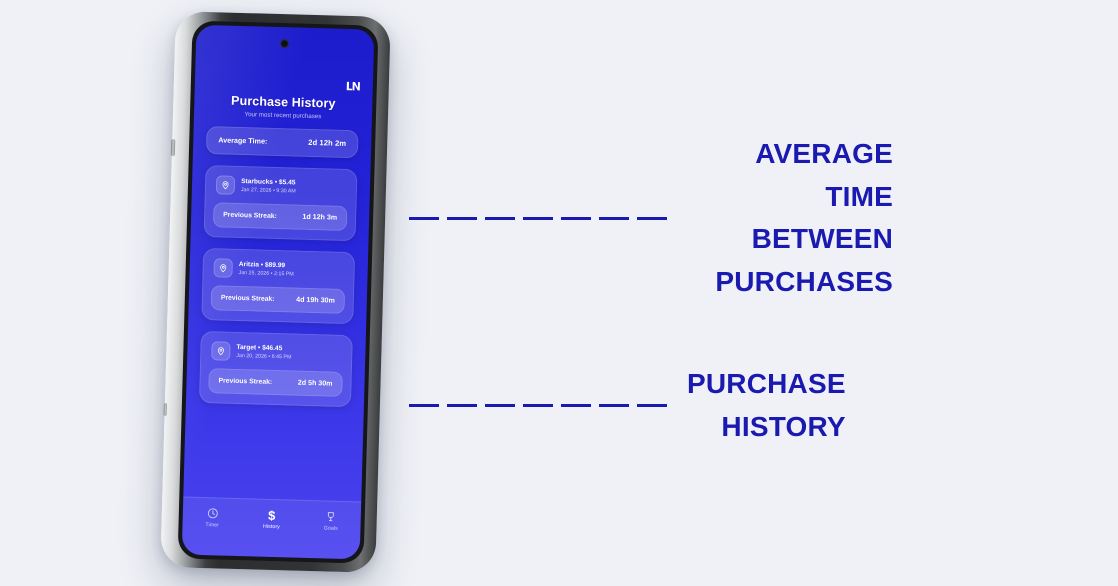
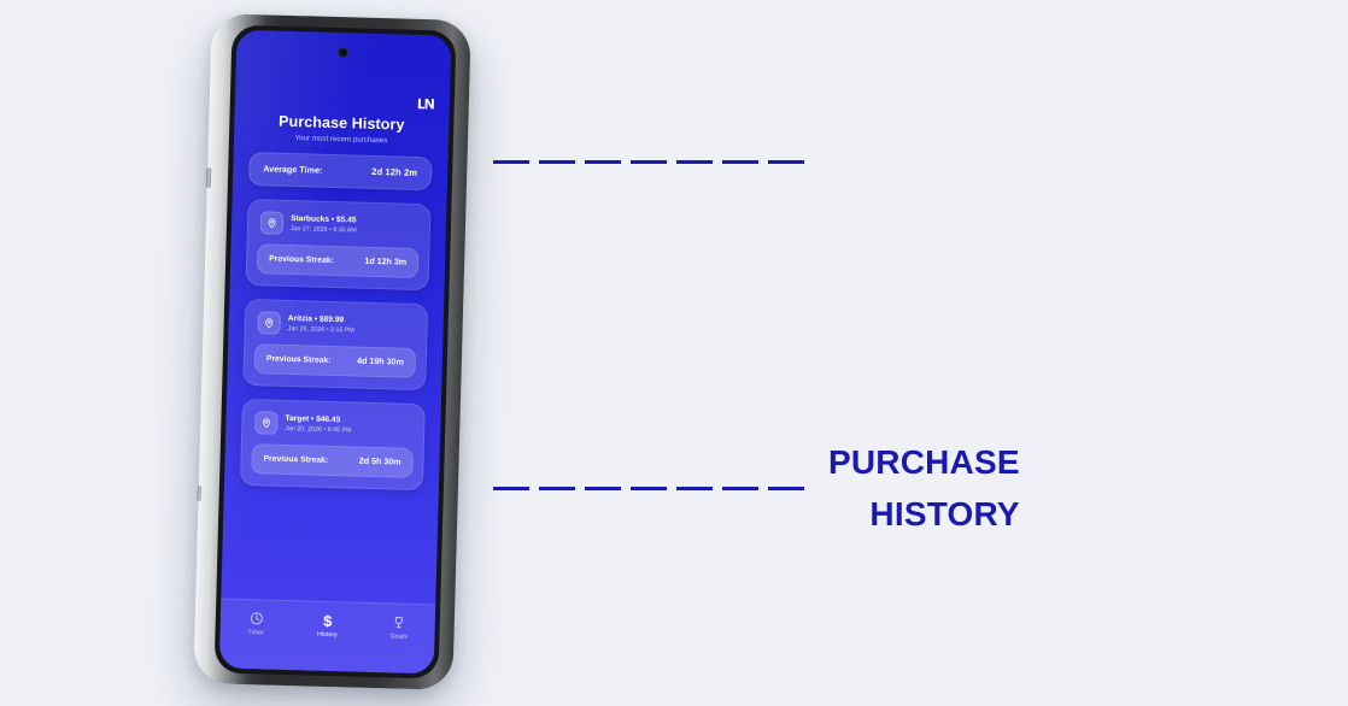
- AVERAGE TIME
- BETWEEN
- PURCHASES
  PURCHASE
  HISTORY
